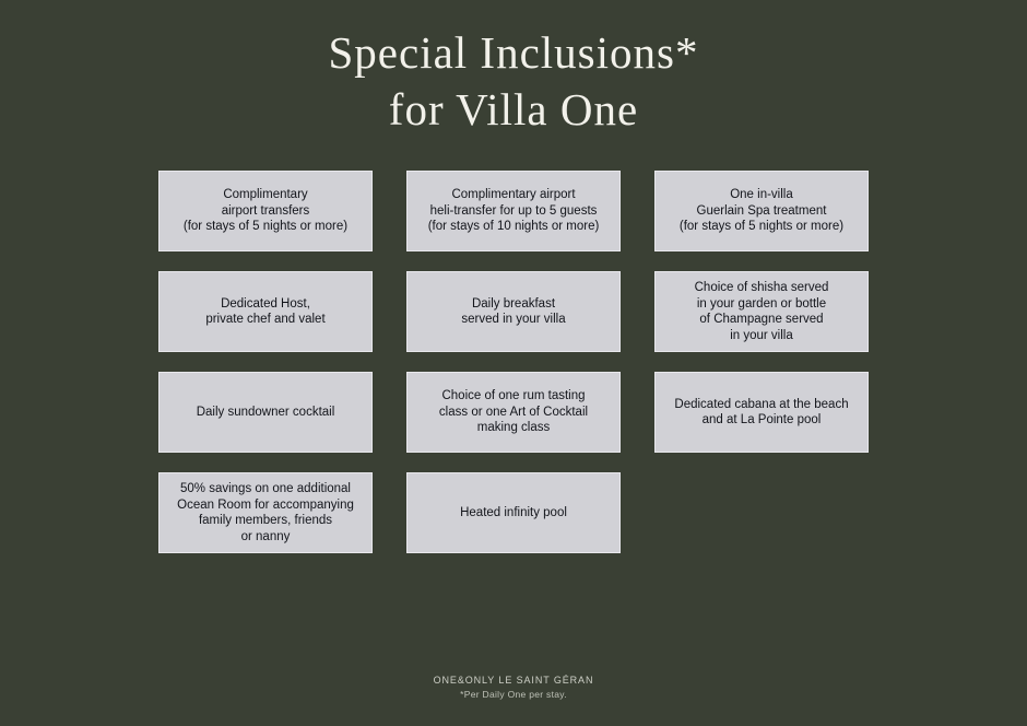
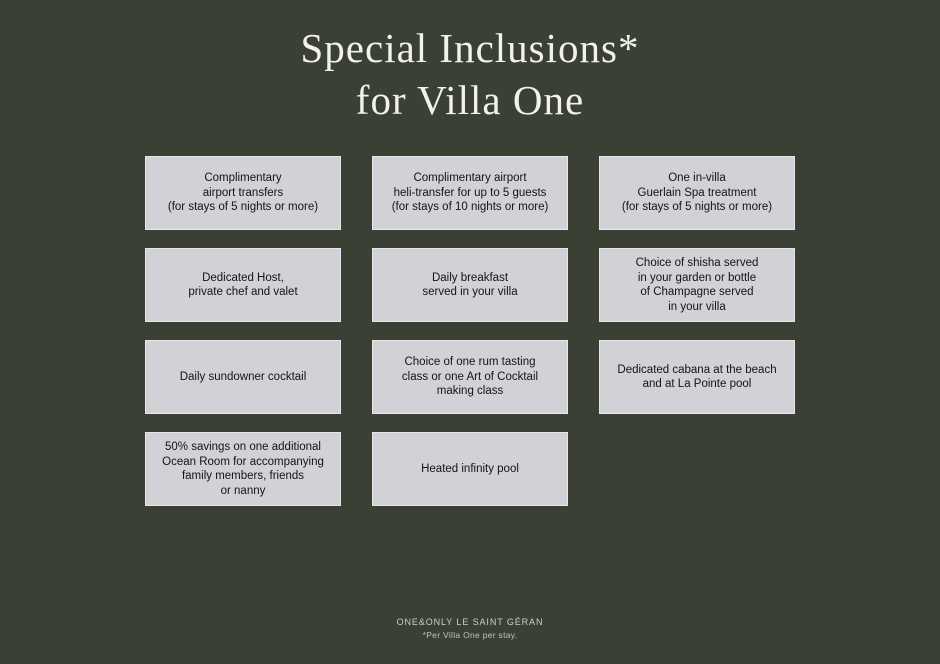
  Special Inclusions*
  for Villa One
  Complimentary
  airport transfers
  (for stays of 5 nights or more)
  Complimentary airport
  heli-transfer for up to 5 guests
  (for stays of 10 nights or more)
  One in-villa
  Guerlain Spa treatment
  (for stays of 5 nights or more)
  Dedicated Host,
  private chef and valet
  Daily breakfast
  served in your villa
  Choice of shisha served
  in your garden or bottle
  of Champagne served
  in your villa
  Daily sundowner cocktail
  Choice of one rum tasting
  class or one Art of Cocktail
  making class
  Dedicated cabana at the beach
  and at La Pointe pool
  50% savings on one additional
  Ocean Room for accompanying
  family members, friends
  or nanny
  Heated infinity pool
  ONE&ONLY LE SAINT GÉRAN
- *Per Daily One per stay.
+ *Per Villa One per stay.
